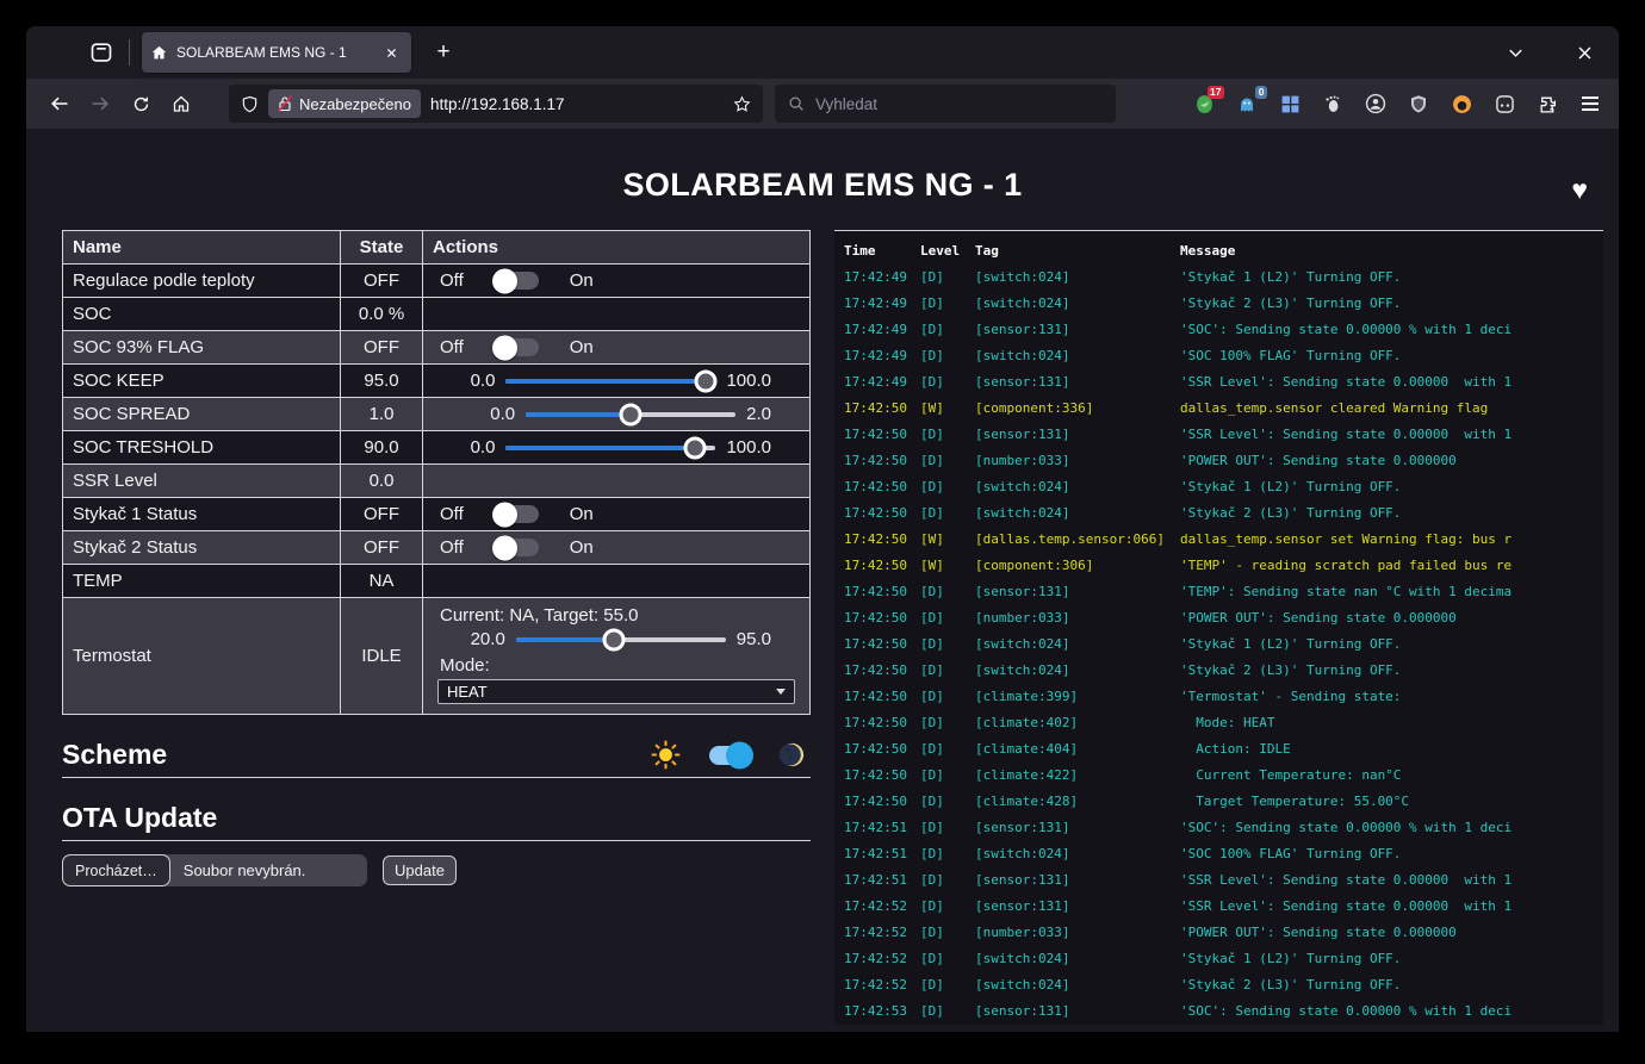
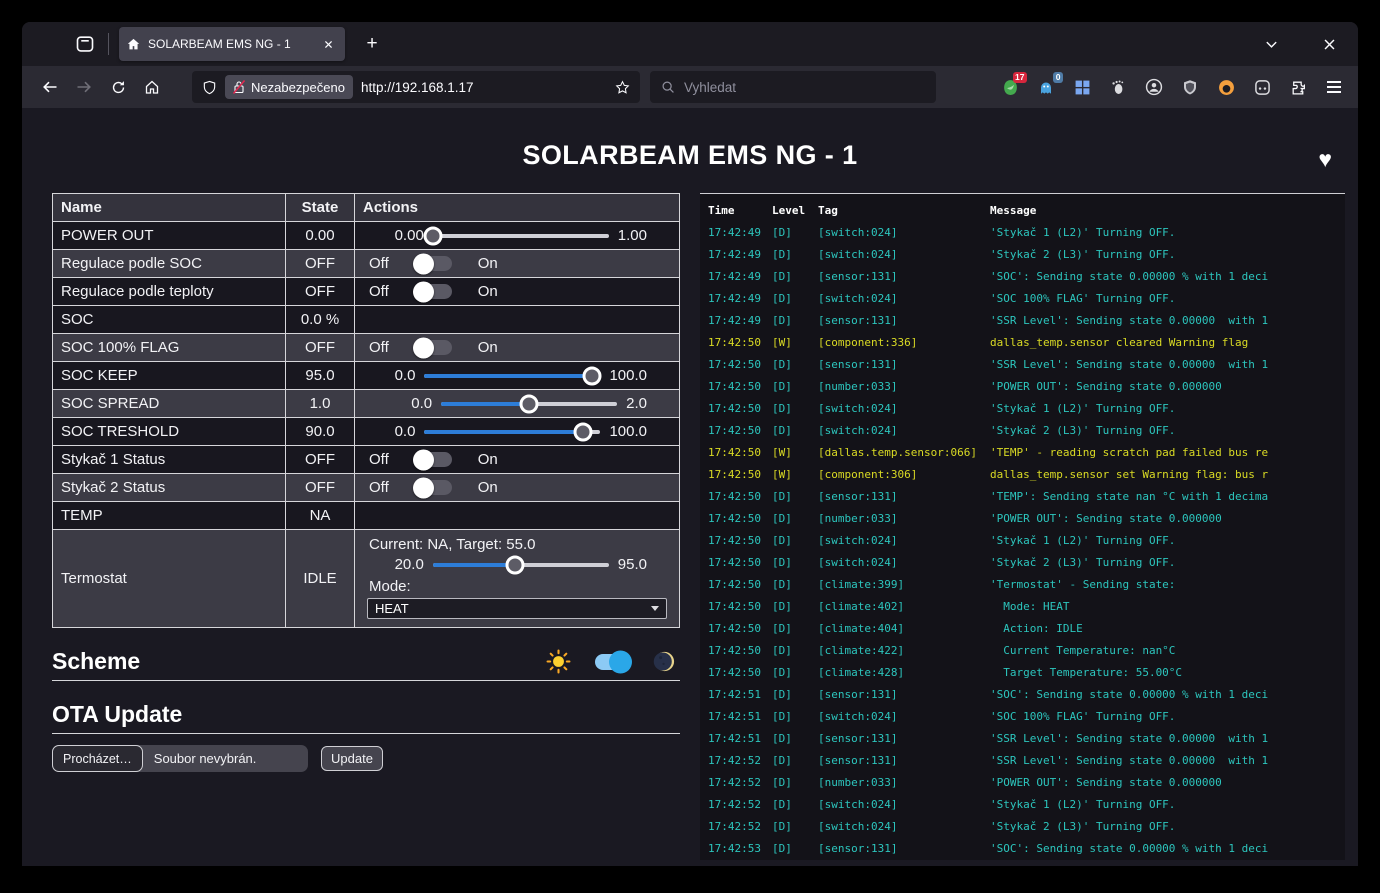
  SOLARBEAM EMS NG - 1
  +
  Nezabezpečeno
  http://192.168.1.17
  Vyhledat
  17
  0
  SOLARBEAM EMS NG - 1
  ♥
  Name	State	Actions
+ POWER OUT	0.00	0.00 1.00
+ Regulace podle SOC	OFF	Off On
  Regulace podle teploty	OFF	Off On
  SOC	0.0 %
- SOC 93% FLAG	OFF	Off On
+ SOC 100% FLAG	OFF	Off On
  SOC KEEP	95.0	0.0 100.0
  SOC SPREAD	1.0	0.0 2.0
  SOC TRESHOLD	90.0	0.0 100.0
- SSR Level	0.0
  Stykač 1 Status	OFF	Off On
  Stykač 2 Status	OFF	Off On
  TEMP	NA
  Termostat	IDLE	Current: NA, Target: 55.020.0 95.0Mode:HEAT
  Scheme
  OTA Update
  Procházet…
  Soubor nevybrán.
  Update
  Time
  Level
  Tag
  Message
  17:42:49
  [D]
  [switch:024]
  'Stykač 1 (L2)' Turning OFF.
  17:42:49
  [D]
  [switch:024]
  'Stykač 2 (L3)' Turning OFF.
  17:42:49
  [D]
  [sensor:131]
  'SOC': Sending state 0.00000 % with 1 deci
  17:42:49
  [D]
  [switch:024]
  'SOC 100% FLAG' Turning OFF.
  17:42:49
  [D]
  [sensor:131]
  'SSR Level': Sending state 0.00000 with 1
  17:42:50
  [W]
  [component:336]
  dallas_temp.sensor cleared Warning flag
  17:42:50
  [D]
  [sensor:131]
  'SSR Level': Sending state 0.00000 with 1
  17:42:50
  [D]
  [number:033]
  'POWER OUT': Sending state 0.000000
  17:42:50
  [D]
  [switch:024]
  'Stykač 1 (L2)' Turning OFF.
  17:42:50
  [D]
  [switch:024]
  'Stykač 2 (L3)' Turning OFF.
  17:42:50
  [W]
  [dallas.temp.sensor:066]
- dallas_temp.sensor set Warning flag: bus r
+ 'TEMP' - reading scratch pad failed bus re
  17:42:50
  [W]
  [component:306]
- 'TEMP' - reading scratch pad failed bus re
+ dallas_temp.sensor set Warning flag: bus r
  17:42:50
  [D]
  [sensor:131]
  'TEMP': Sending state nan °C with 1 decima
  17:42:50
  [D]
  [number:033]
  'POWER OUT': Sending state 0.000000
  17:42:50
  [D]
  [switch:024]
  'Stykač 1 (L2)' Turning OFF.
  17:42:50
  [D]
  [switch:024]
  'Stykač 2 (L3)' Turning OFF.
  17:42:50
  [D]
  [climate:399]
  'Termostat' - Sending state:
  17:42:50
  [D]
  [climate:402]
  Mode: HEAT
  17:42:50
  [D]
  [climate:404]
  Action: IDLE
  17:42:50
  [D]
  [climate:422]
  Current Temperature: nan°C
  17:42:50
  [D]
  [climate:428]
  Target Temperature: 55.00°C
  17:42:51
  [D]
  [sensor:131]
  'SOC': Sending state 0.00000 % with 1 deci
  17:42:51
  [D]
  [switch:024]
  'SOC 100% FLAG' Turning OFF.
  17:42:51
  [D]
  [sensor:131]
  'SSR Level': Sending state 0.00000 with 1
  17:42:52
  [D]
  [sensor:131]
  'SSR Level': Sending state 0.00000 with 1
  17:42:52
  [D]
  [number:033]
  'POWER OUT': Sending state 0.000000
  17:42:52
  [D]
  [switch:024]
  'Stykač 1 (L2)' Turning OFF.
  17:42:52
  [D]
  [switch:024]
  'Stykač 2 (L3)' Turning OFF.
  17:42:53
  [D]
  [sensor:131]
  'SOC': Sending state 0.00000 % with 1 deci
